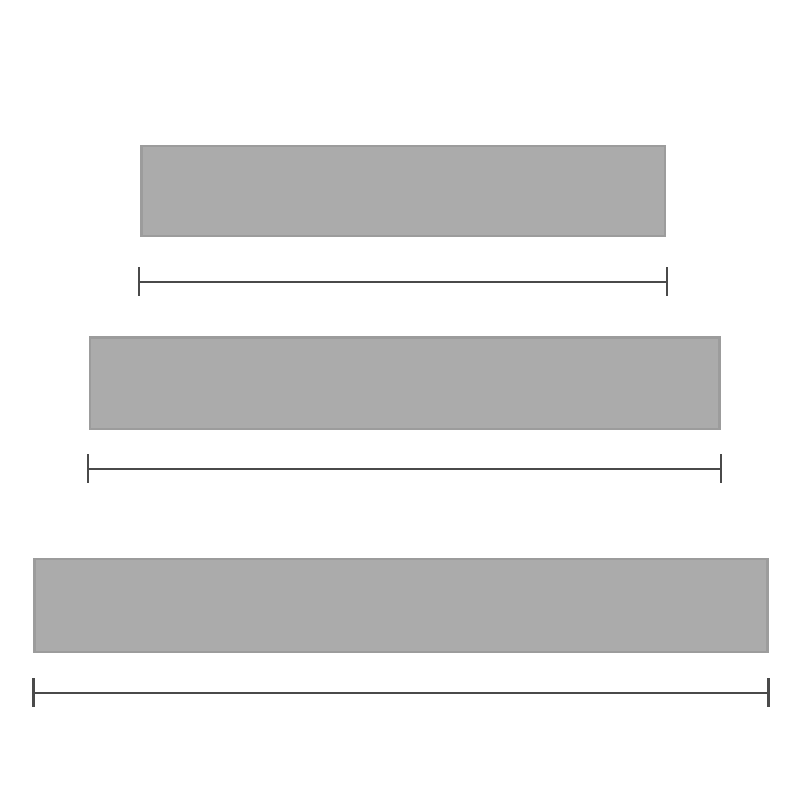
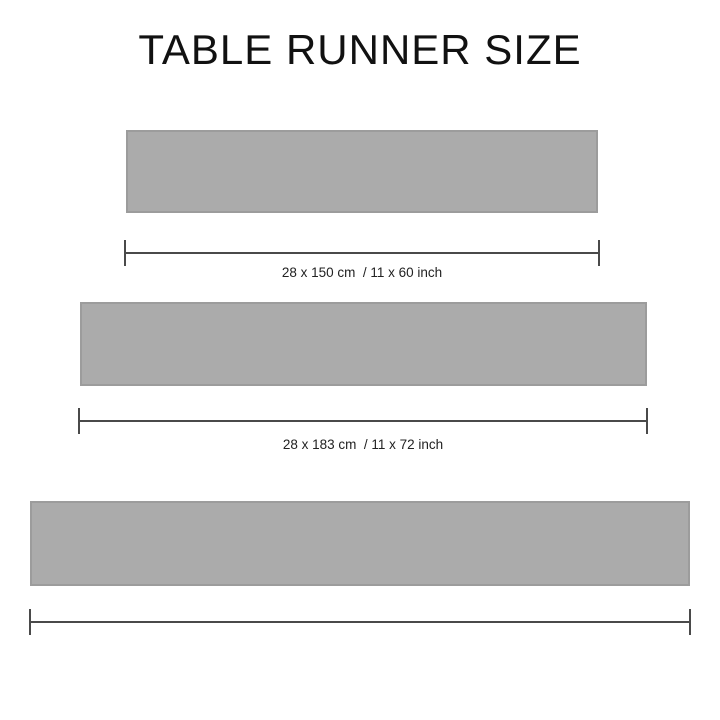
+ TABLE RUNNER SIZE
+ 28 x 150 cm / 11 x 60 inch
+ 28 x 183 cm / 11 x 72 inch
